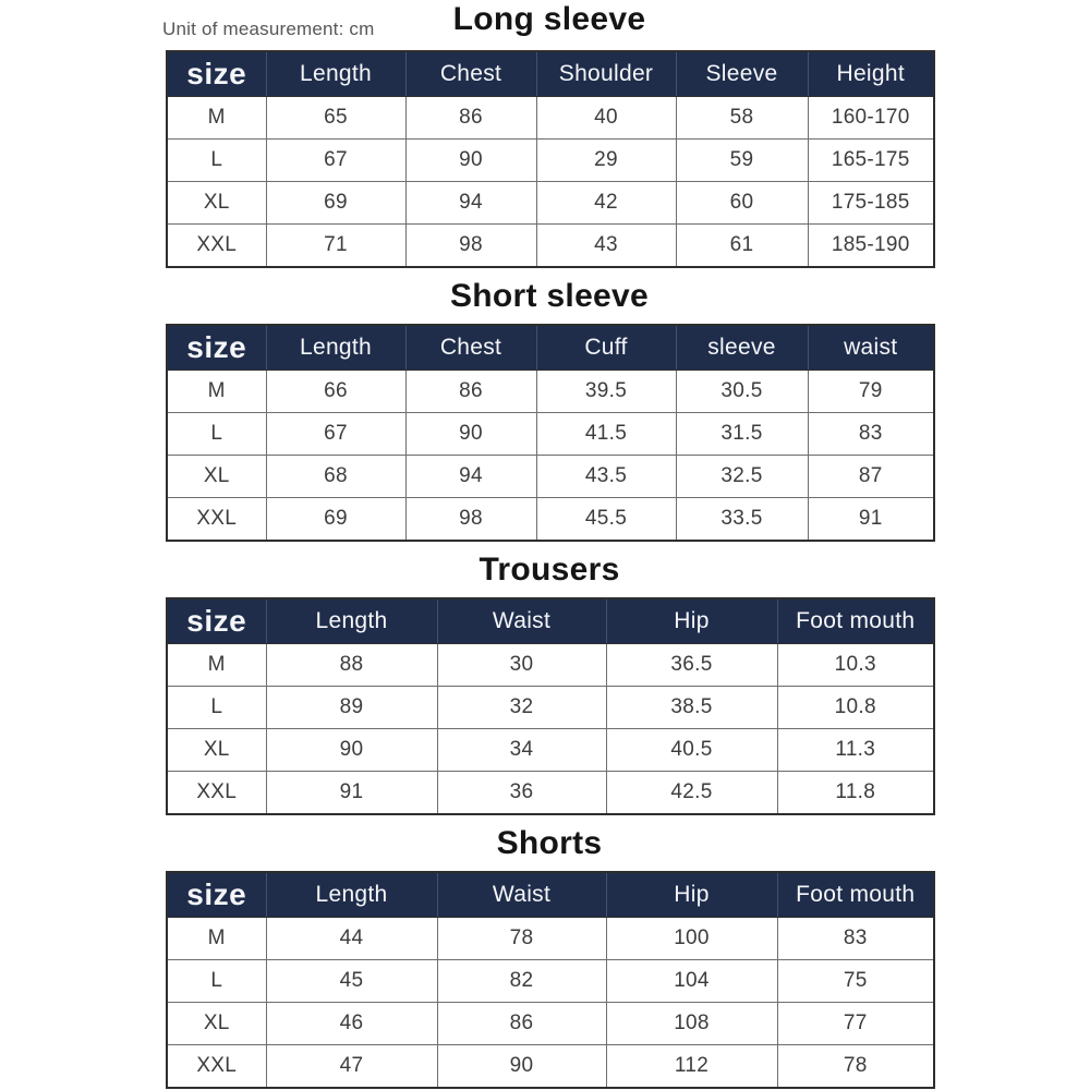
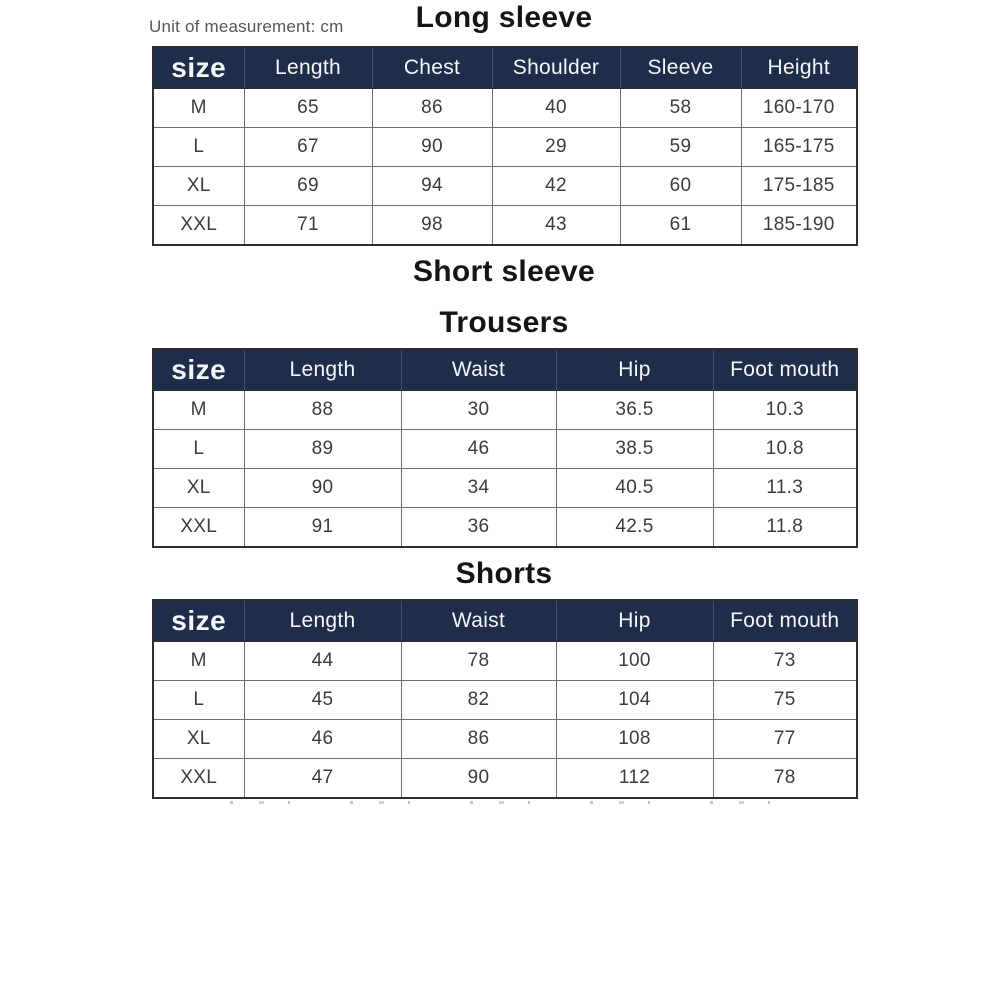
  Long sleeve
  Unit of measurement: cm
  size	Length	Chest	Shoulder	Sleeve	Height
  M	65	86	40	58	160-170
  L	67	90	29	59	165-175
  XL	69	94	42	60	175-185
  XXL	71	98	43	61	185-190
  Short sleeve
- size	Length	Chest	Cuff	sleeve	waist
- M	66	86	39.5	30.5	79
- L	67	90	41.5	31.5	83
- XL	68	94	43.5	32.5	87
- XXL	69	98	45.5	33.5	91
  Trousers
  size	Length	Waist	Hip	Foot mouth
  M	88	30	36.5	10.3
- L	89	32	38.5	10.8
+ L	89	46	38.5	10.8
  XL	90	34	40.5	11.3
  XXL	91	36	42.5	11.8
  Shorts
  size	Length	Waist	Hip	Foot mouth
- M	44	78	100	83
+ M	44	78	100	73
  L	45	82	104	75
  XL	46	86	108	77
  XXL	47	90	112	78
